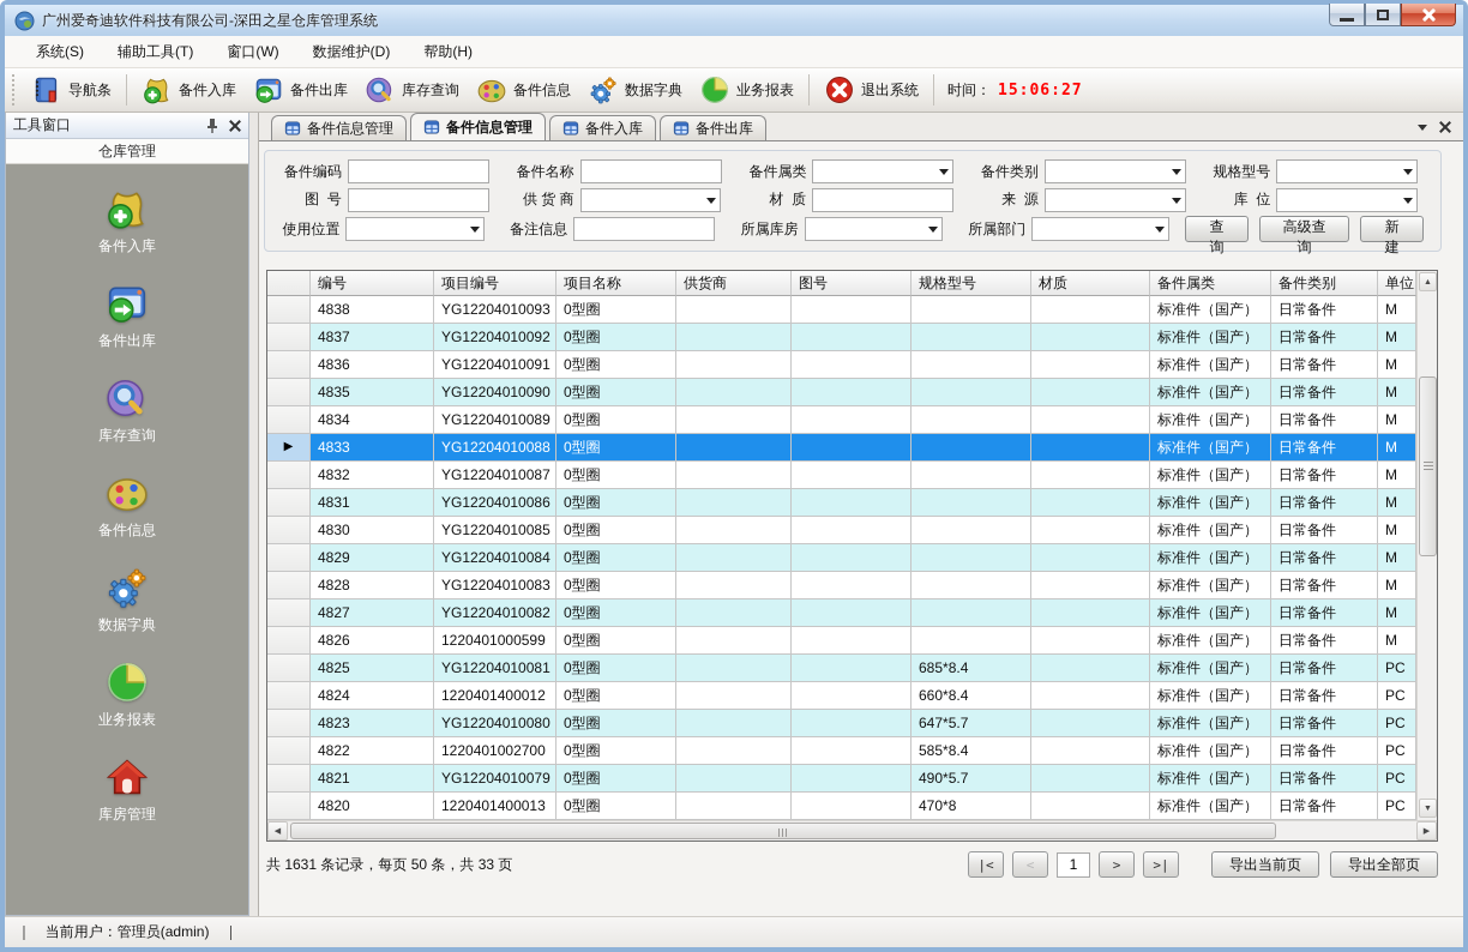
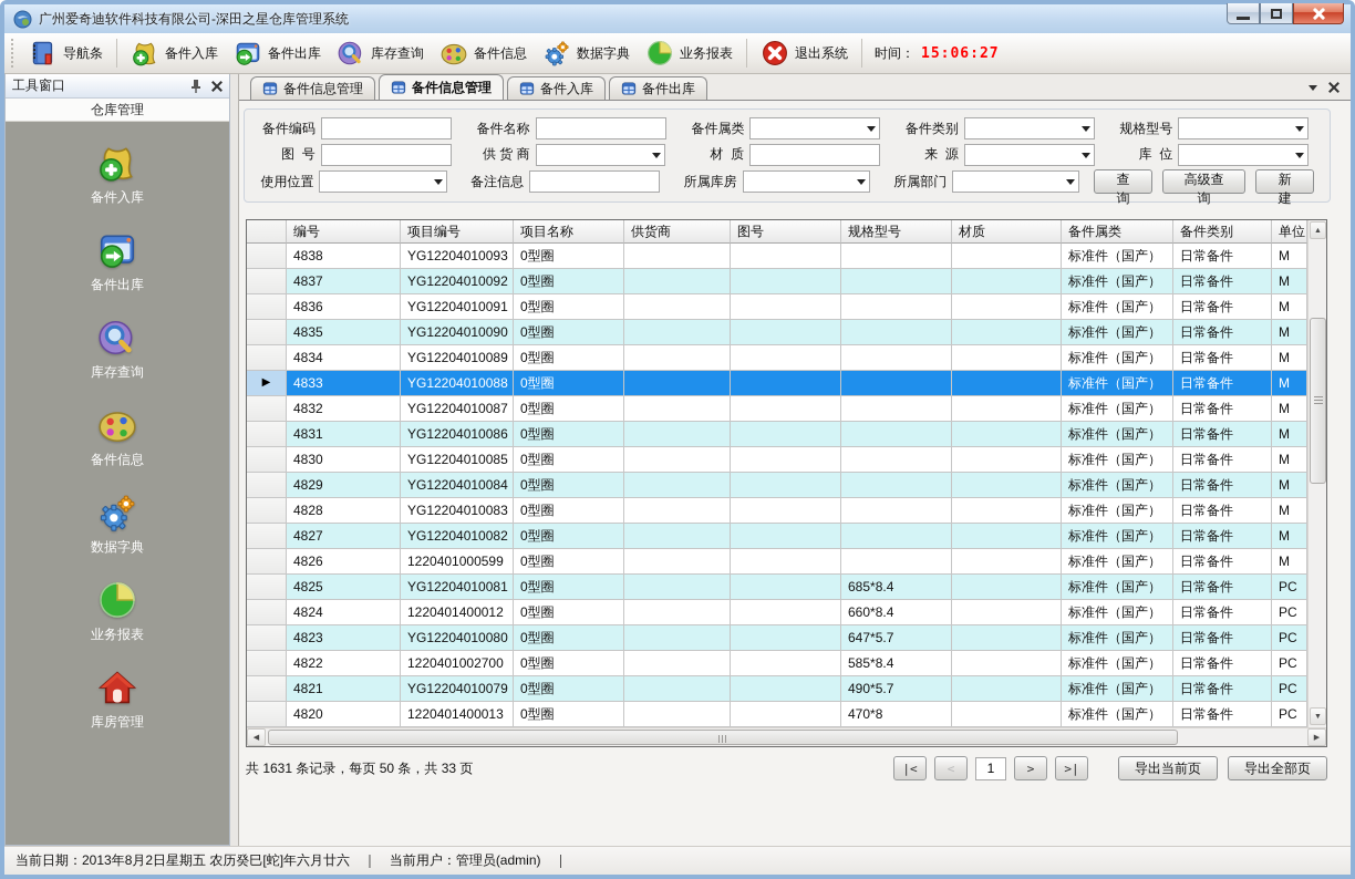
  广州爱奇迪软件科技有限公司-深田之星仓库管理系统
- 系统(S)
- 辅助工具(T)
- 窗口(W)
- 数据维护(D)
- 帮助(H)
  导航条
  备件入库
  备件出库
  库存查询
  备件信息
  数据字典
  业务报表
  退出系统
  时间：
  15:06:27
  工具窗口
  仓库管理
  备件入库
  备件出库
  库存查询
  备件信息
  数据字典
  业务报表
  库房管理
  备件信息管理
  备件信息管理
  备件入库
  备件出库
  备件编码
  备件名称
  备件属类
  备件类别
  规格型号
  图 号
  供 货 商
  材 质
  来 源
  库 位
  使用位置
  备注信息
  所属库房
  所属部门
  查询
  高级查询
  新建
  编号
  项目编号
  项目名称
  供货商
  图号
  规格型号
  材质
  备件属类
  备件类别
  单位
  4838
  YG12204010093
  0型圈
  标准件（国产）
  日常备件
  M
  4837
  YG12204010092
  0型圈
  标准件（国产）
  日常备件
  M
  4836
  YG12204010091
  0型圈
  标准件（国产）
  日常备件
  M
  4835
  YG12204010090
  0型圈
  标准件（国产）
  日常备件
  M
  4834
  YG12204010089
  0型圈
  标准件（国产）
  日常备件
  M
  ▶
  4833
  YG12204010088
  0型圈
  标准件（国产）
  日常备件
  M
  4832
  YG12204010087
  0型圈
  标准件（国产）
  日常备件
  M
  4831
  YG12204010086
  0型圈
  标准件（国产）
  日常备件
  M
  4830
  YG12204010085
  0型圈
  标准件（国产）
  日常备件
  M
  4829
  YG12204010084
  0型圈
  标准件（国产）
  日常备件
  M
  4828
  YG12204010083
  0型圈
  标准件（国产）
  日常备件
  M
  4827
  YG12204010082
  0型圈
  标准件（国产）
  日常备件
  M
  4826
  1220401000599
  0型圈
  标准件（国产）
  日常备件
  M
  4825
  YG12204010081
  0型圈
  685*8.4
  标准件（国产）
  日常备件
  PC
  4824
  1220401400012
  0型圈
  660*8.4
  标准件（国产）
  日常备件
  PC
  4823
  YG12204010080
  0型圈
  647*5.7
  标准件（国产）
  日常备件
  PC
  4822
  1220401002700
  0型圈
  585*8.4
  标准件（国产）
  日常备件
  PC
  4821
  YG12204010079
  0型圈
  490*5.7
  标准件（国产）
  日常备件
  PC
  4820
  1220401400013
  0型圈
  470*8
  标准件（国产）
  日常备件
  PC
  共 1631 条记录，每页 50 条，共 33 页
  |<
  <
  1
  >
  >|
  导出当前页
  导出全部页
+ 当前日期：2013年8月2日星期五 农历癸巳[蛇]年六月廿六
  ｜
  当前用户：管理员(admin)
  ｜
